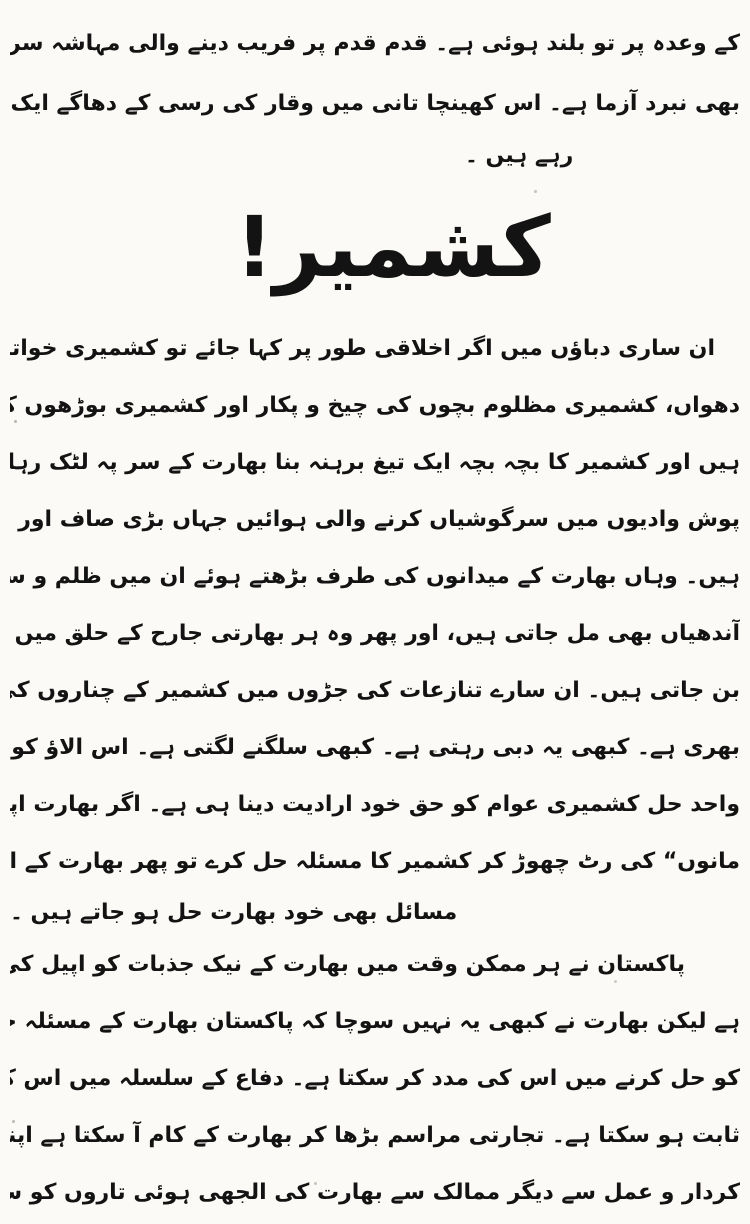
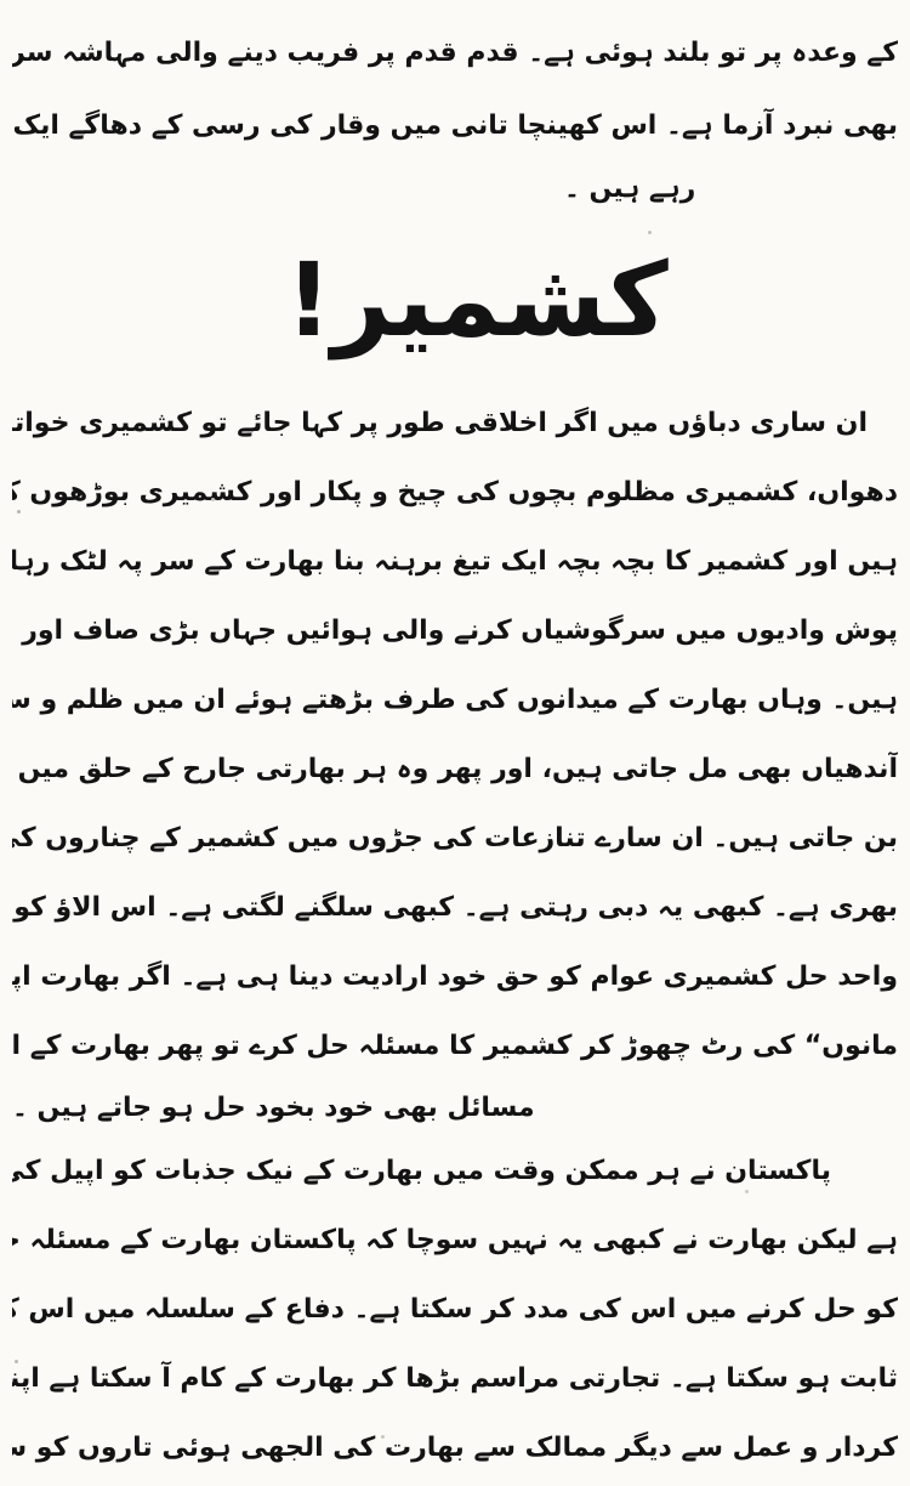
  کے وعدہ پر تو بلند ہوئی ہے۔ قدم قدم پر فریب دینے والی مہاشہ سر
  بھی نبرد آزما ہے۔ اس کھینچا تانی میں وقار کی رسی کے دھاگے ایک
  رہے ہیں ۔
  کشمیر!
  ان ساری دباؤں میں اگر اخلاقی طور پر کہا جائے تو کشمیری خوات
  دھواں، کشمیری مظلوم بچوں کی چیخ و پکار اور کشمیری بوڑھوں ک
  ہیں اور کشمیر کا بچہ بچہ ایک تیغ برہنہ بنا بھارت کے سر پہ لٹک رہا
  پوش وادیوں میں سرگوشیاں کرنے والی ہوائیں جہاں بڑی صاف اور
  ہیں۔ وہاں بھارت کے میدانوں کی طرف بڑھتے ہوئے ان میں ظلم و س
  آندھیاں بھی مل جاتی ہیں، اور پھر وہ ہر بھارتی جارح کے حلق میں
  بن جاتی ہیں۔ ان سارے تنازعات کی جڑوں میں کشمیر کے چناروں ک
  بھری ہے۔ کبھی یہ دبی رہتی ہے۔ کبھی سلگنے لگتی ہے۔ اس الاؤ کو
  واحد حل کشمیری عوام کو حق خود ارادیت دینا ہی ہے۔ اگر بھارت اپ
  مانوں“ کی رٹ چھوڑ کر کشمیر کا مسئلہ حل کرے تو پھر بھارت کے ا
- مسائل بھی خود بھارت حل ہو جاتے ہیں ۔
+ مسائل بھی خود بخود حل ہو جاتے ہیں ۔
  پاکستان نے ہر ممکن وقت میں بھارت کے نیک جذبات کو اپیل کی
  ہے لیکن بھارت نے کبھی یہ نہیں سوچا کہ پاکستان بھارت کے مسئلہ
  کو حل کرنے میں اس کی مدد کر سکتا ہے۔ دفاع کے سلسلہ میں اس ک
  ثابت ہو سکتا ہے۔ تجارتی مراسم بڑھا کر بھارت کے کام آ سکتا ہے اپن
  کردار و عمل سے دیگر ممالک سے بھارت کی الجھی ہوئی تاروں کو س
